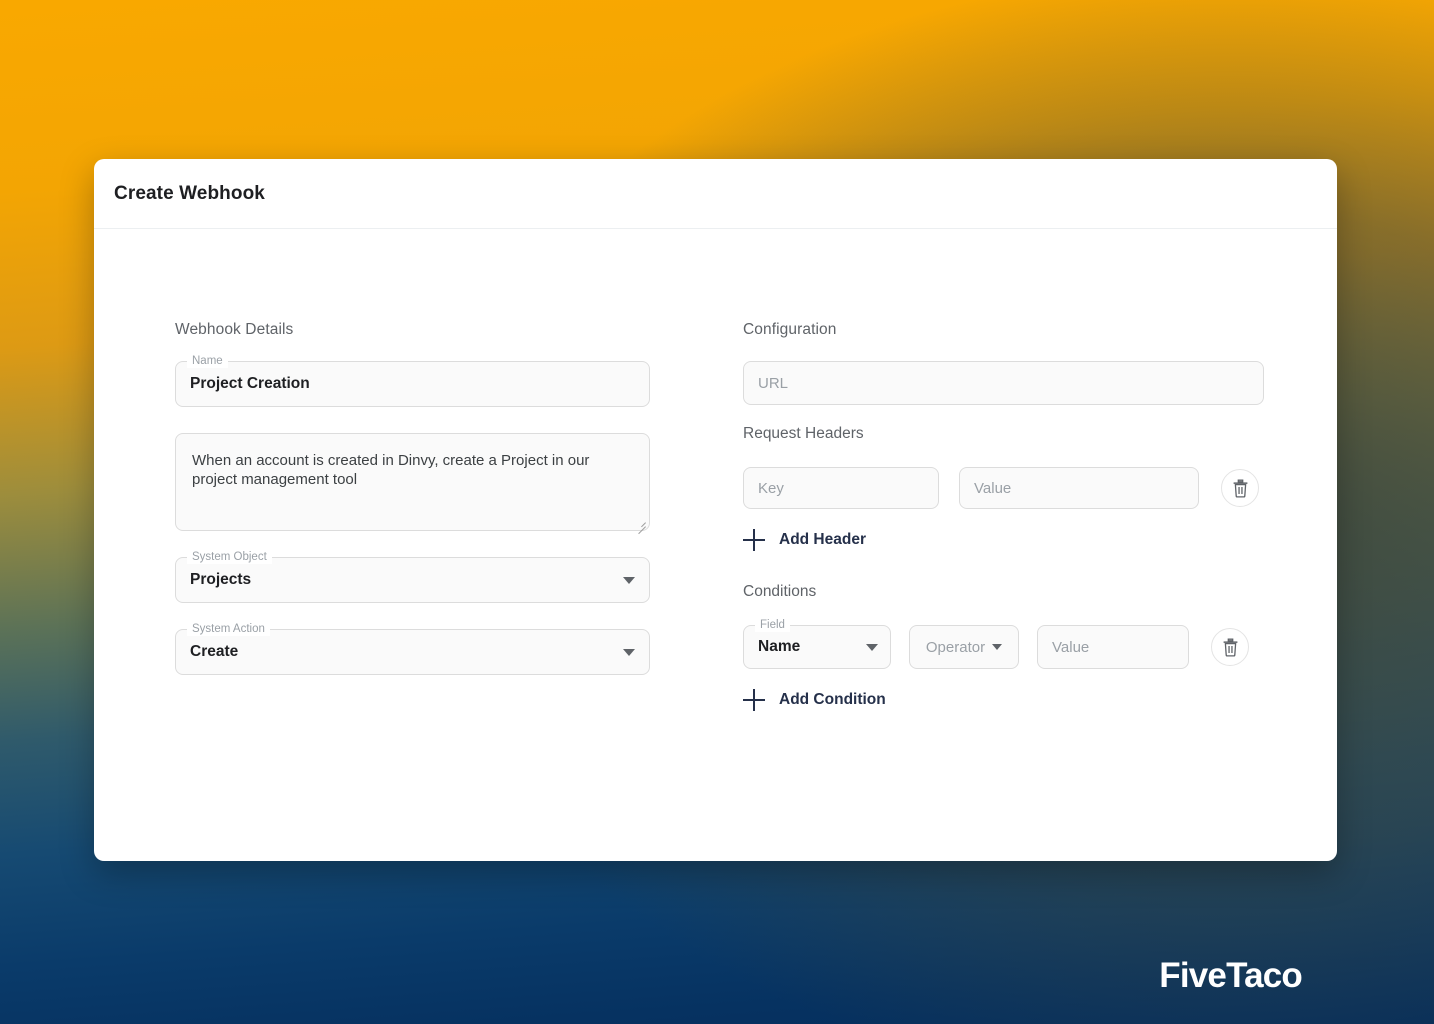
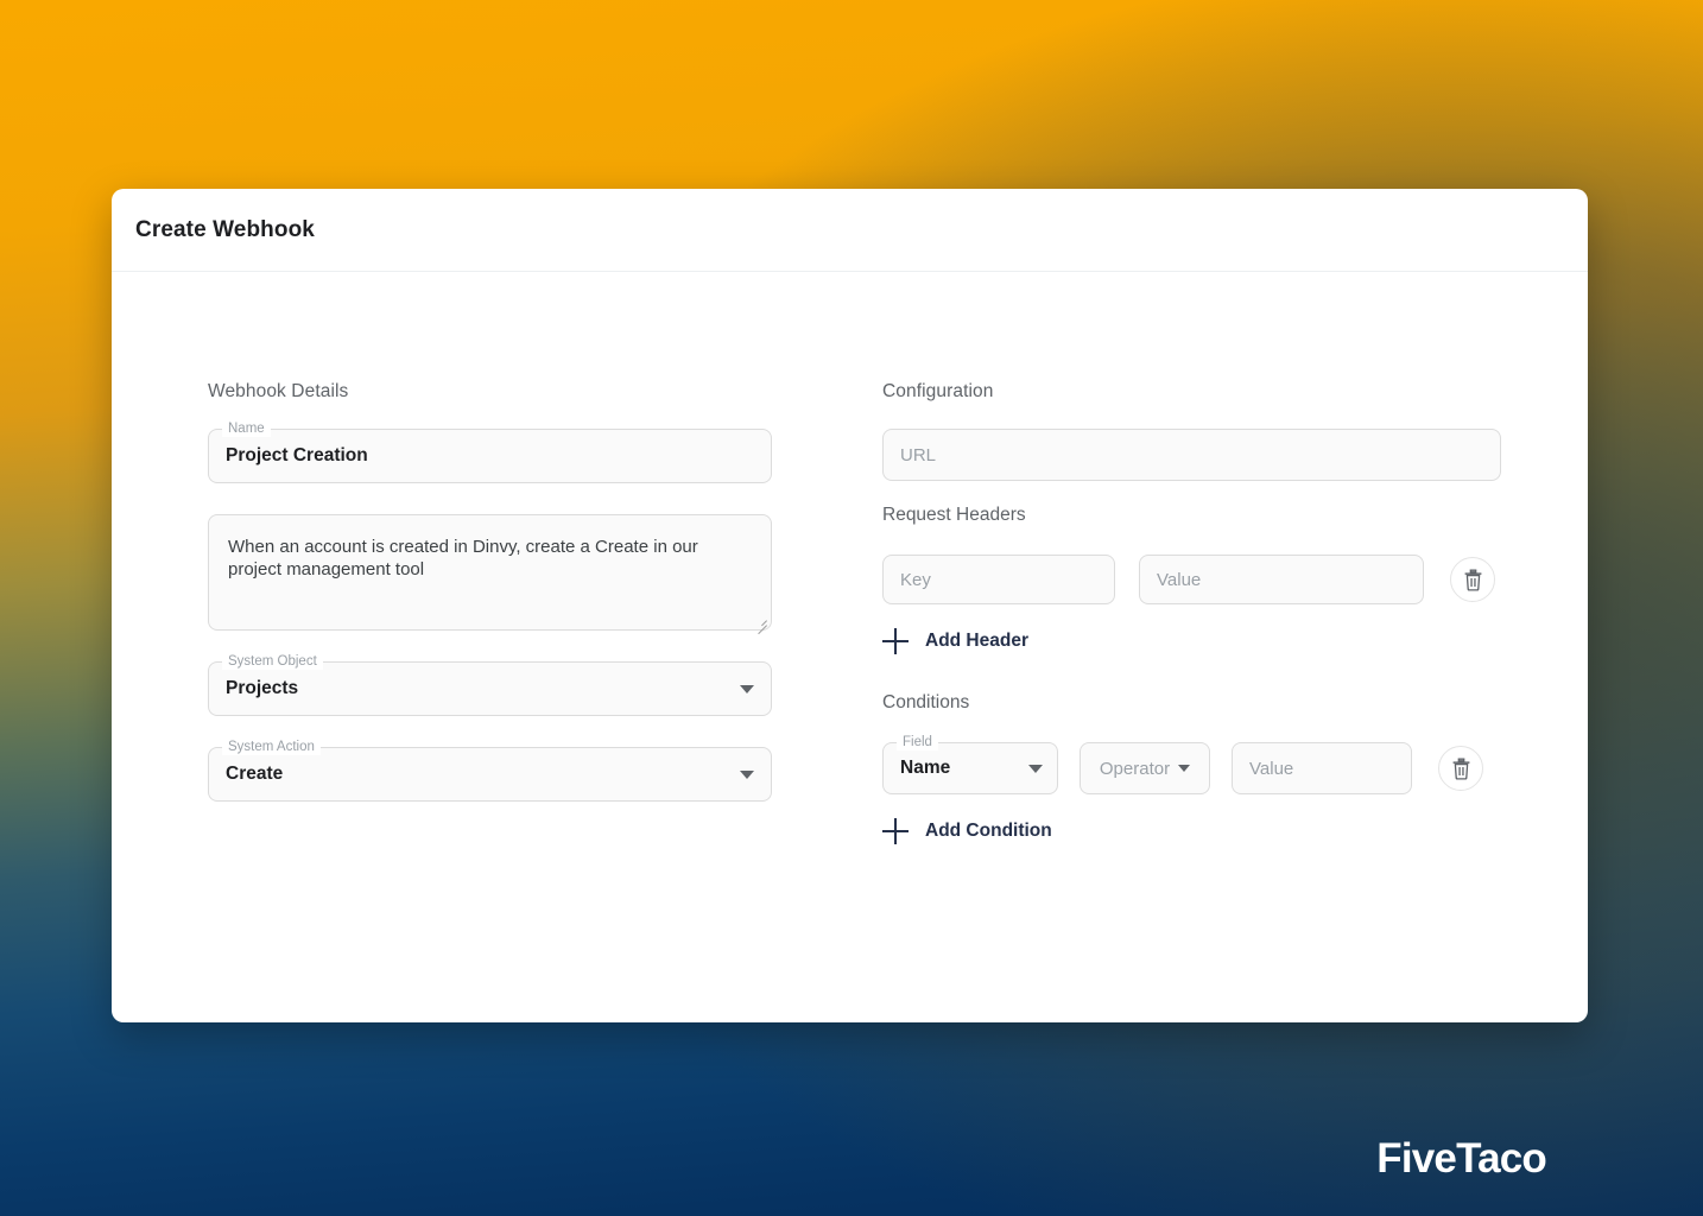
  Create Webhook
  Webhook Details
  Name
  Project Creation
- When an account is created in Dinvy, create a Project in our project management tool
+ When an account is created in Dinvy, create a Create in our project management tool
  System Object
  Projects
  System Action
  Create
  Configuration
  URL
  Request Headers
  Key
  Value
  Add Header
  Conditions
  Field
  Name
  Operator
  Value
  Add Condition
  FiveTaco
